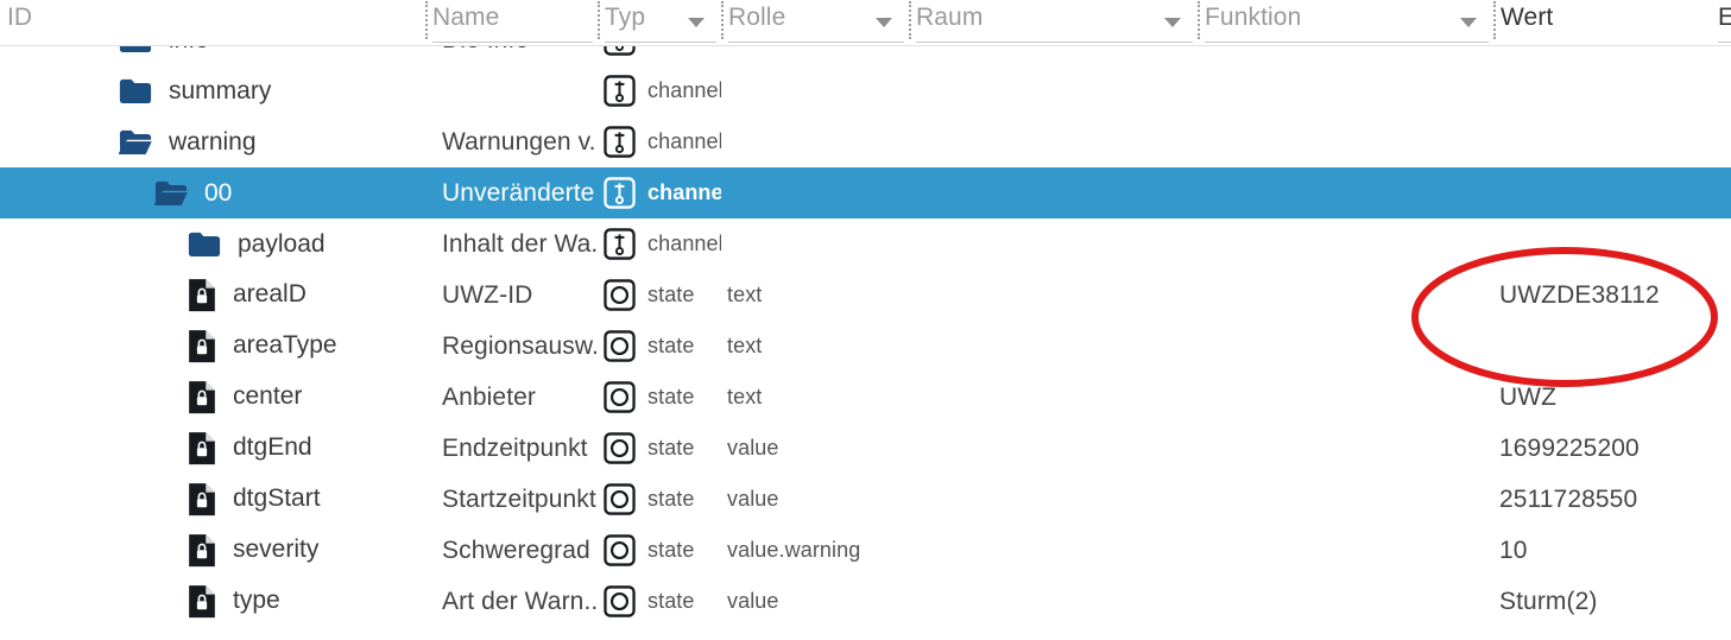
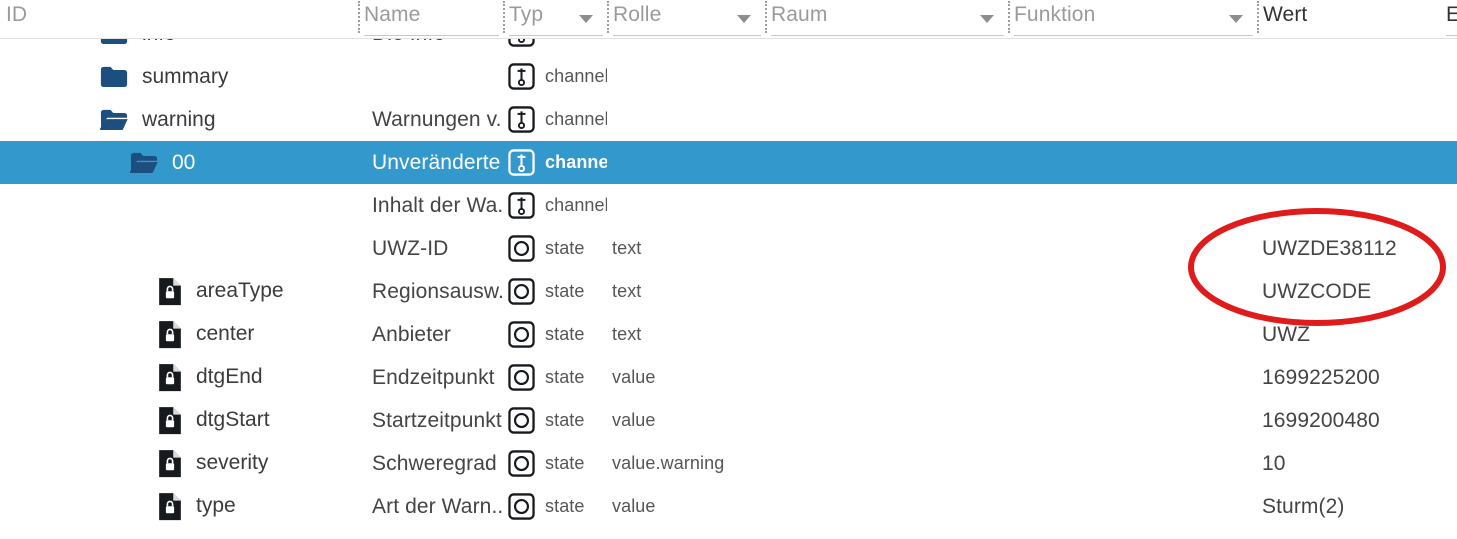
  ID
  Name
  Typ
  Rolle
  Raum
  Funktion
  Wert
  E
  summary
  channel
  warning
  Warnungen v.
  channel
  00
  Unveränderte
  channe
- payload
  Inhalt der Wa.
  channel
- arealD
  UWZ-ID
  state
  text
  UWZDE38112
  areaType
  Regionsausw.
  state
  text
+ UWZCODE
  center
  Anbieter
  state
  text
  UWZ
  dtgEnd
  Endzeitpunkt
  state
  value
  1699225200
  dtgStart
  Startzeitpunkt
  state
  value
- 2511728550
+ 1699200480
  severity
  Schweregrad
  state
  value.warning
  10
  type
  Art der Warn..
  state
  value
  Sturm(2)
